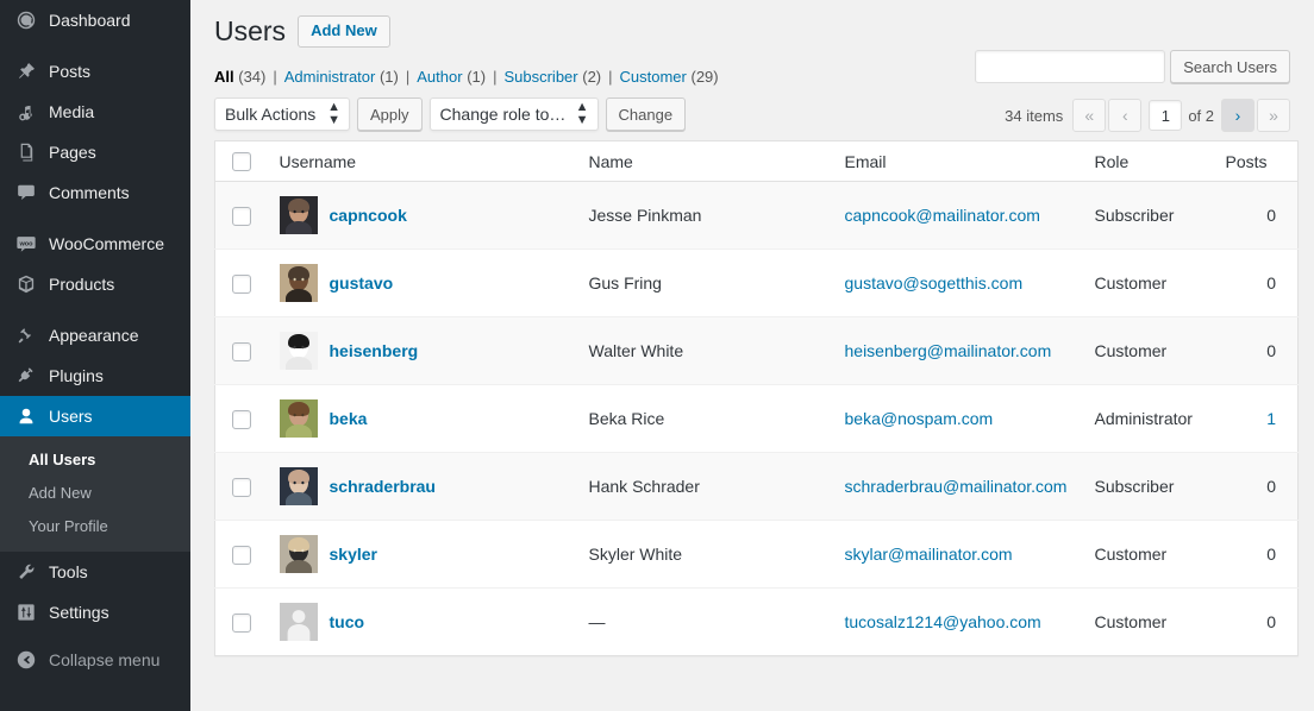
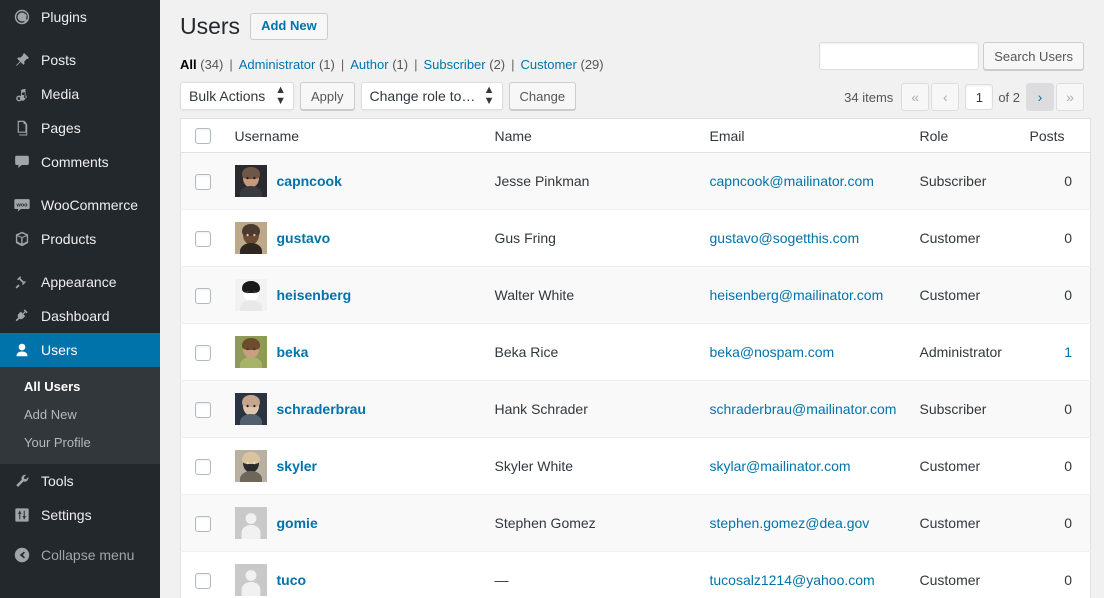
- Dashboard
+ Plugins
  Posts
  Media
  Pages
  Comments
  WooCommerce
  Products
  Appearance
- Plugins
+ Dashboard
  Users
  All Users
  Add New
  Your Profile
  Tools
  Settings
  Collapse menu
  Users
  Add New
  All (34)
  |
  Administrator (1)
  |
  Author (1)
  |
  Subscriber (2)
  |
  Customer (29)
  Bulk Actions
  ▲
  ▼
  Apply
  Change role to…
  ▲
  ▼
  Change
  34 items
  «
  ‹
  1
  of 2
  ›
  »
  Search Users
  	Username	Name	Email	Role	Posts
  	capncook	Jesse Pinkman	capncook@mailinator.com	Subscriber	0
  	gustavo	Gus Fring	gustavo@sogetthis.com	Customer	0
  	heisenberg	Walter White	heisenberg@mailinator.com	Customer	0
  	beka	Beka Rice	beka@nospam.com	Administrator	1
  	schraderbrau	Hank Schrader	schraderbrau@mailinator.com	Subscriber	0
  	skyler	Skyler White	skylar@mailinator.com	Customer	0
+ 	gomie	Stephen Gomez	stephen.gomez@dea.gov	Customer	0
  	tuco	—	tucosalz1214@yahoo.com	Customer	0
